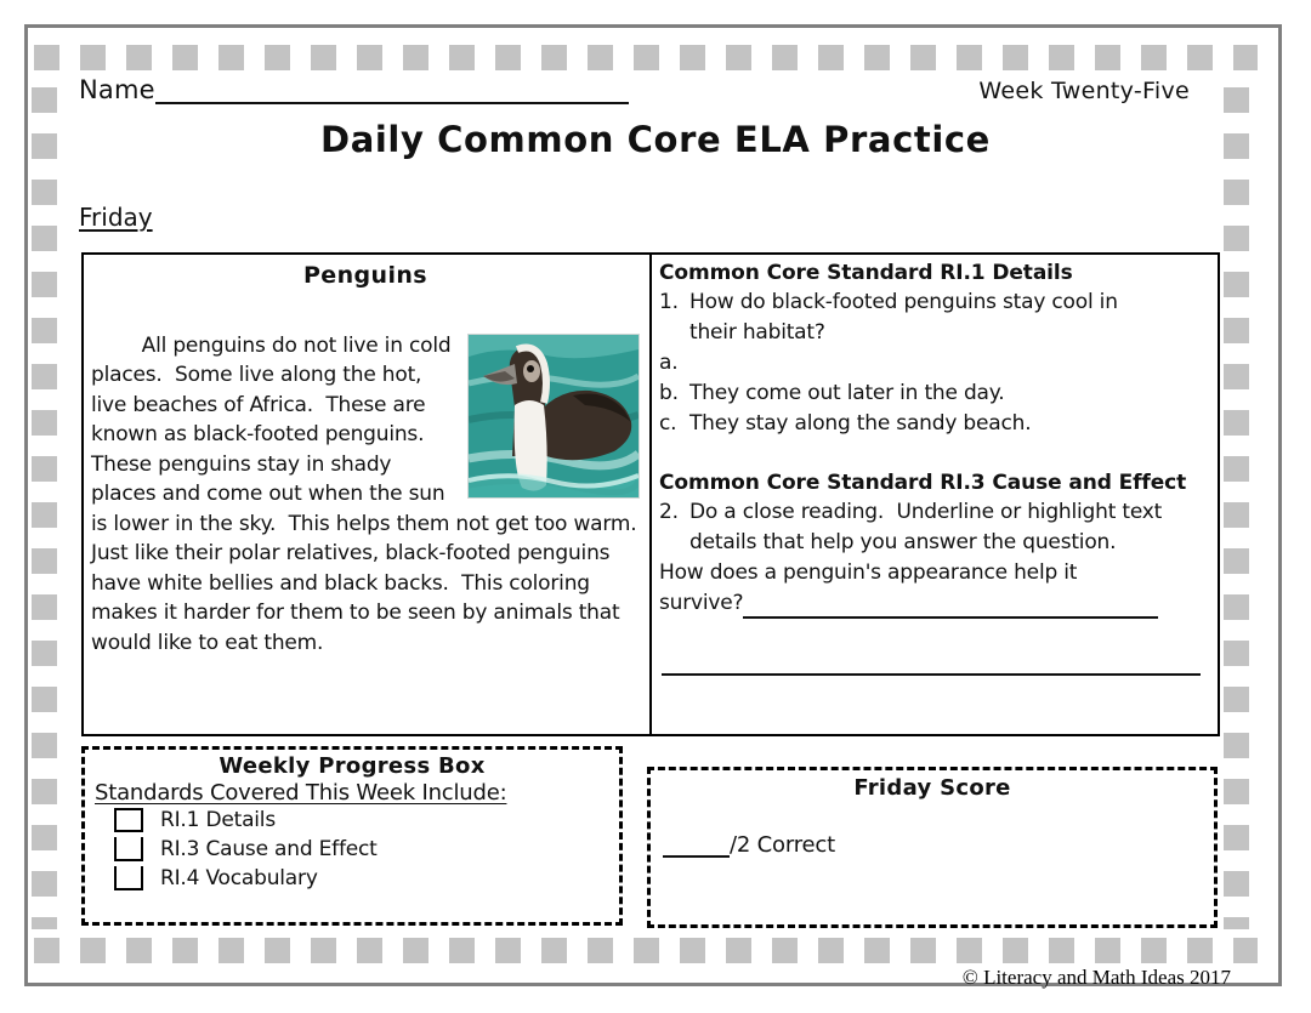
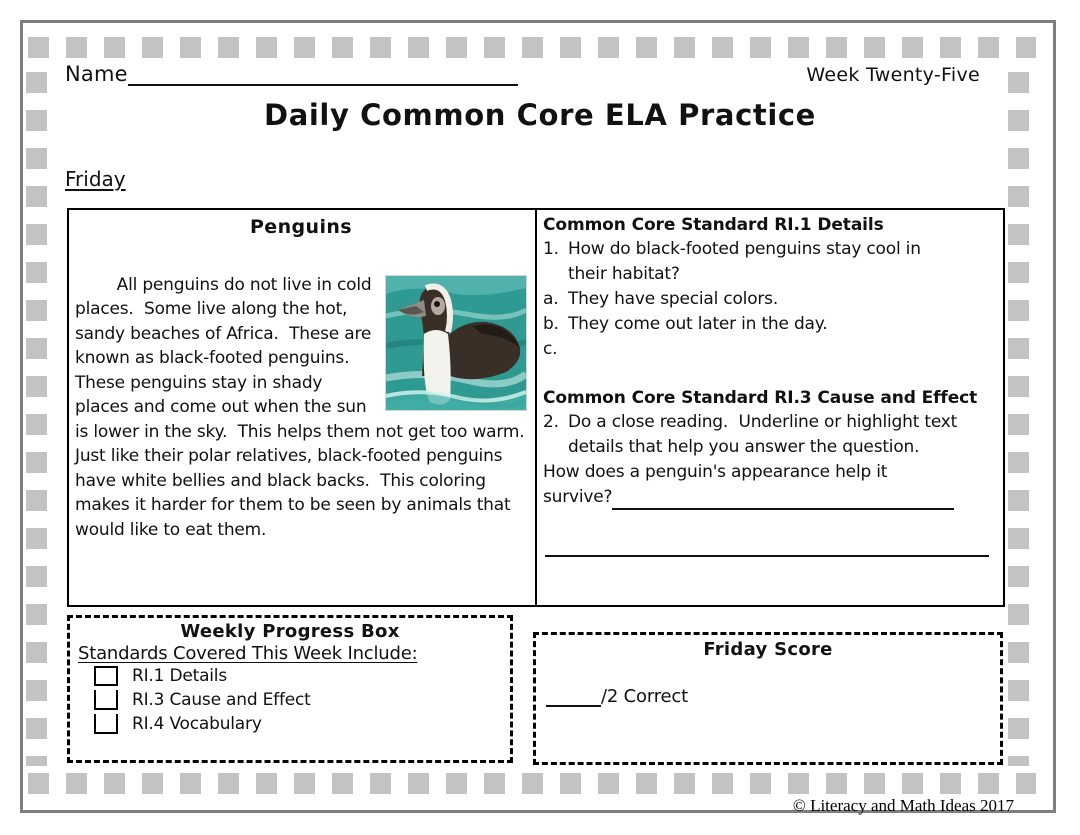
  Name
  Week Twenty-Five
  Daily Common Core ELA Practice
  Friday
  Penguins
- All penguins do not live in cold places. Some live along the hot, live beaches of Africa. These are known as black-footed penguins. These penguins stay in shady places and come out when the sun is lower in the sky. This helps them not get too warm. Just like their polar relatives, black-footed penguins have white bellies and black backs. This coloring makes it harder for them to be seen by animals that would like to eat them.
+ All penguins do not live in cold places. Some live along the hot, sandy beaches of Africa. These are known as black-footed penguins. These penguins stay in shady places and come out when the sun is lower in the sky. This helps them not get too warm. Just like their polar relatives, black-footed penguins have white bellies and black backs. This coloring makes it harder for them to be seen by animals that would like to eat them.
  Common Core Standard RI.1 Details
  1.
  How do black-footed penguins stay cool in their habitat?
  a.
+ They have special colors.
  b.
  They come out later in the day.
  c.
- They stay along the sandy beach.
  Common Core Standard RI.3 Cause and Effect
  2.
  Do a close reading. Underline or highlight text details that help you answer the question.
  How does a penguin's appearance help it
  survive?
  Weekly Progress Box
  Standards Covered This Week Include:
  RI.1 Details
  RI.3 Cause and Effect
  RI.4 Vocabulary
  Friday Score
  /2 Correct
  © Literacy and Math Ideas 2017
